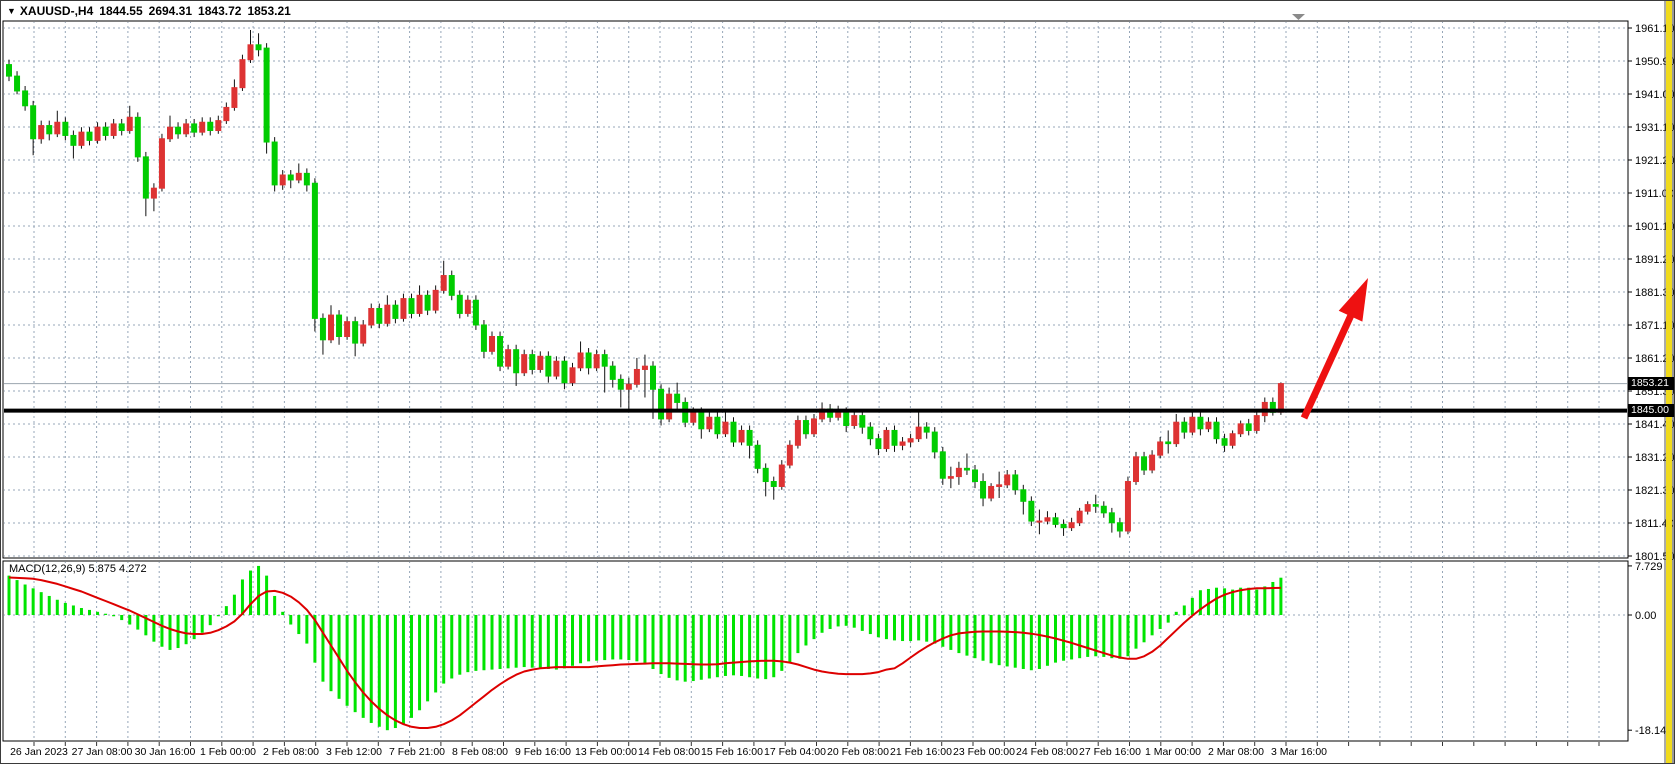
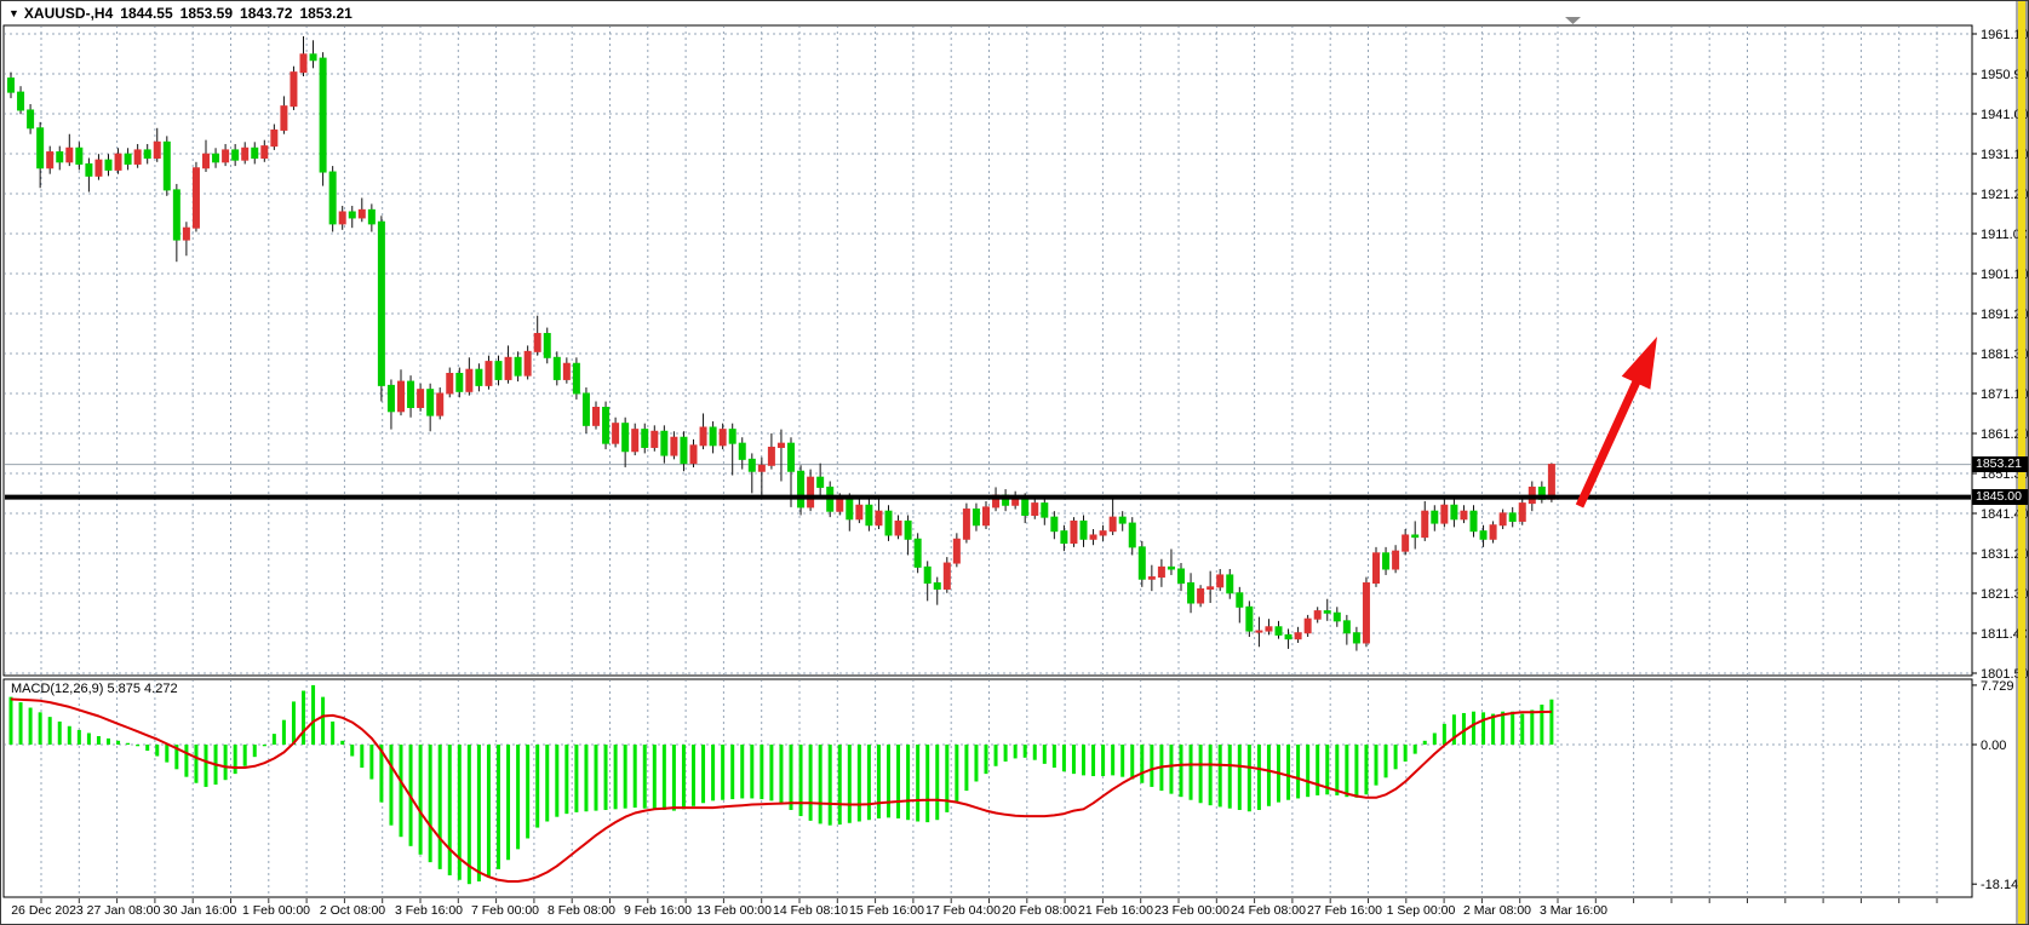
  1961.1
  1950.9
  1941.0
  1931.1
  1921.2
  1911.
  1901.1
  1891.2
  1881.3
  1871.1
  1861.2
  1851.3
  1841.4
  1831.2
  1821.3
  1811.
  1801.5
  7.729
  0.00
  -18.14
- 26 Jan 2023
+ 26 Dec 2023
  27 Jan 08:00
  30 Jan 16:00
  1 Feb 00:00
- 2 Feb 08:00
+ 2 Oct 08:00
- 3 Feb 12:00
+ 3 Feb 16:00
- 7 Feb 21:00
+ 7 Feb 00:00
  8 Feb 08:00
  9 Feb 16:00
  13 Feb 00:00
- 14 Feb 08:00
+ 14 Feb 08:10
  15 Feb 16:00
  17 Feb 04:00
  20 Feb 08:00
  21 Feb 16:00
  23 Feb 00:00
  24 Feb 08:00
  27 Feb 16:00
- 1 Mar 00:00
+ 1 Sep 00:00
  2 Mar 08:00
  3 Mar 16:00
- ▼ XAUUSD-,H4 1844.55 2694.31 1843.72 1853.21
+ ▼ XAUUSD-,H4 1844.55 1853.59 1843.72 1853.21
  MACD(12,26,9) 5.875 4.272
  1853.21
  1845.00
